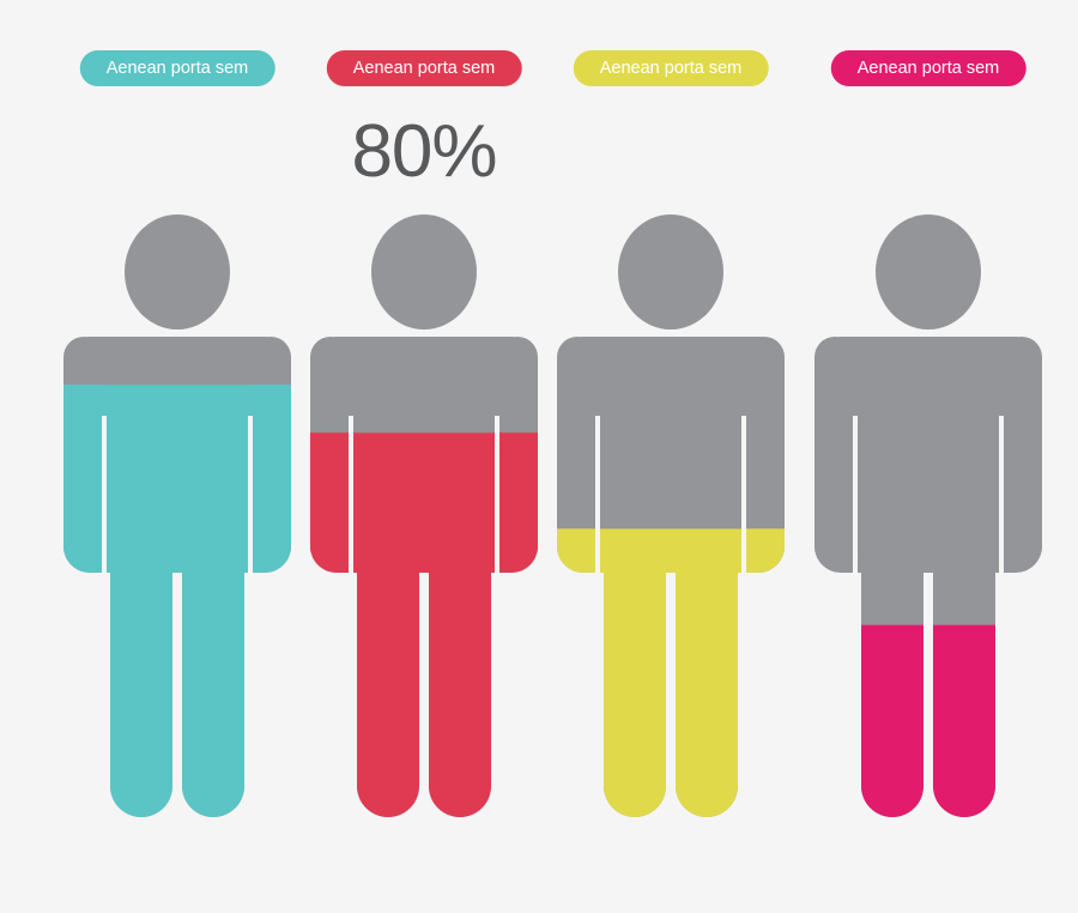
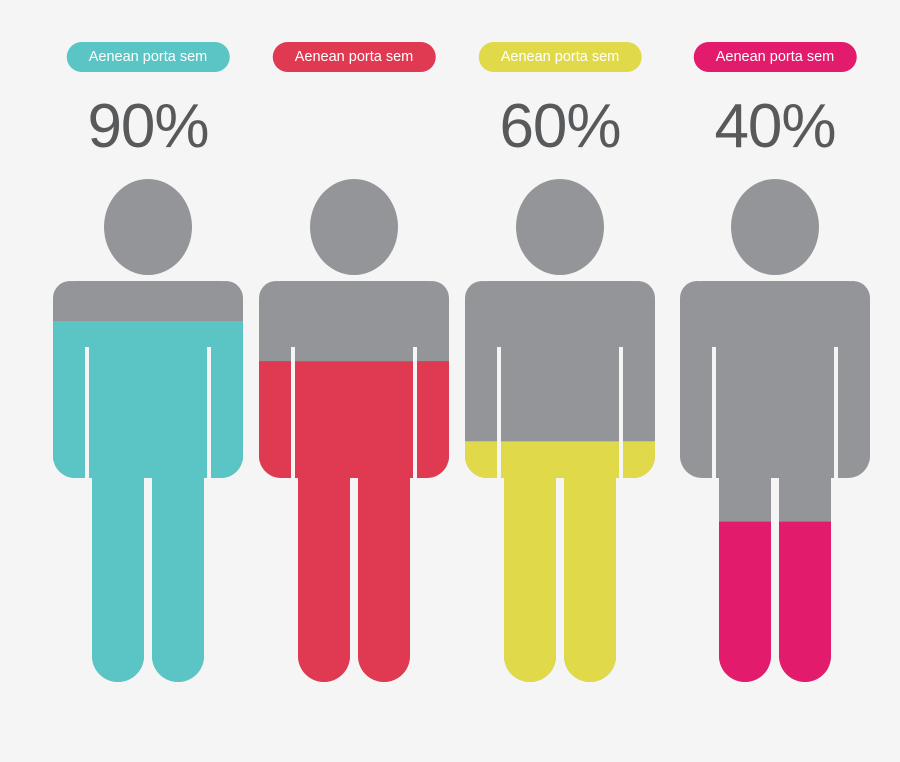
  Aenean porta sem
+ 90%
  Aenean porta sem
- 80%
  Aenean porta sem
+ 60%
  Aenean porta sem
+ 40%
